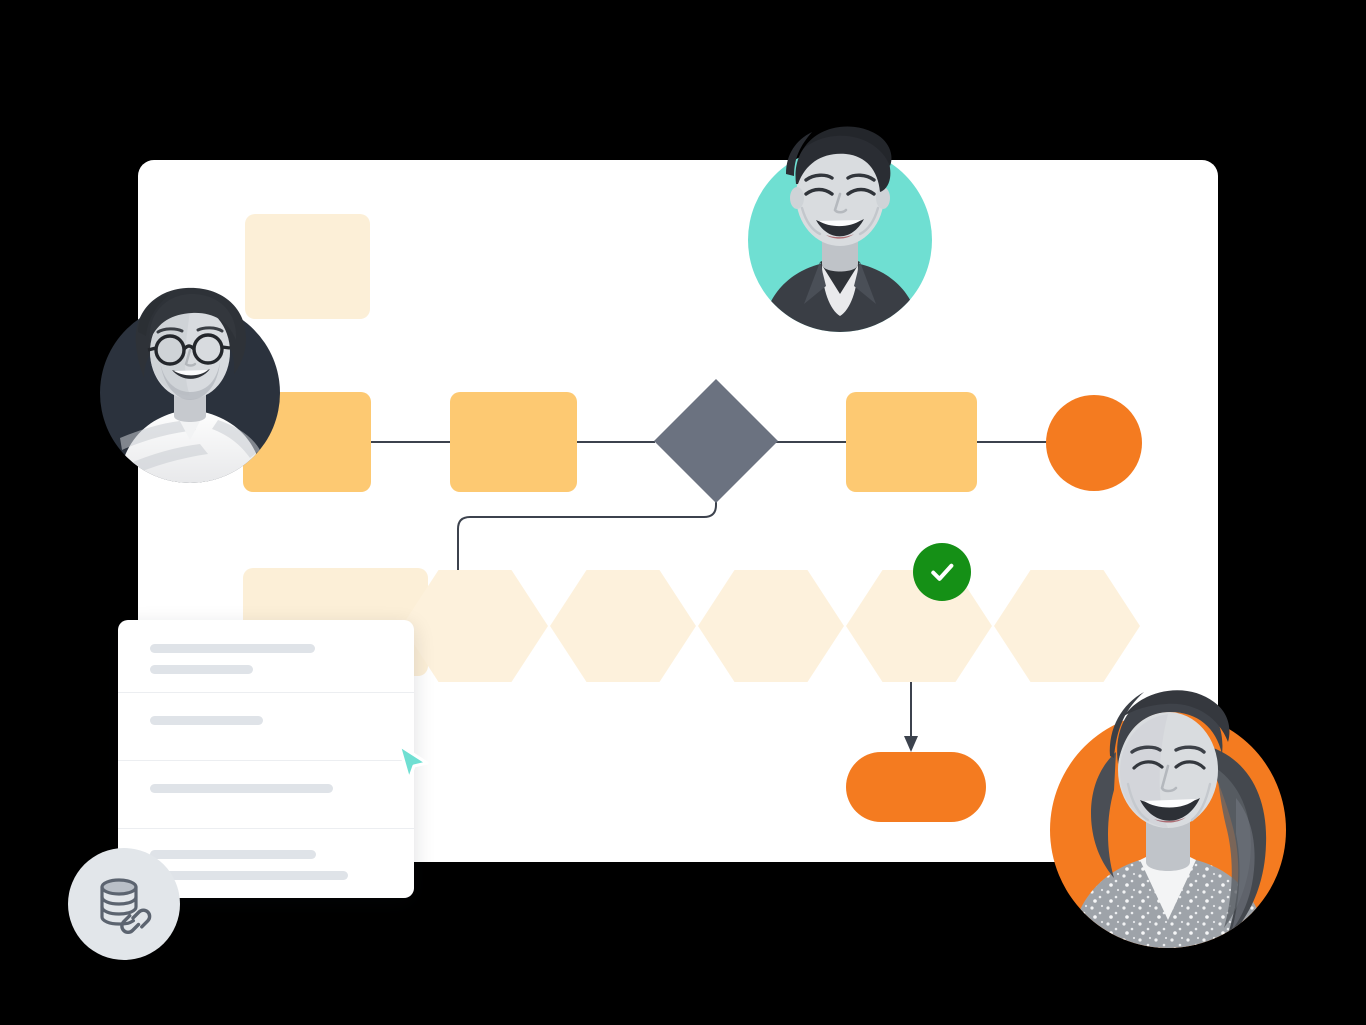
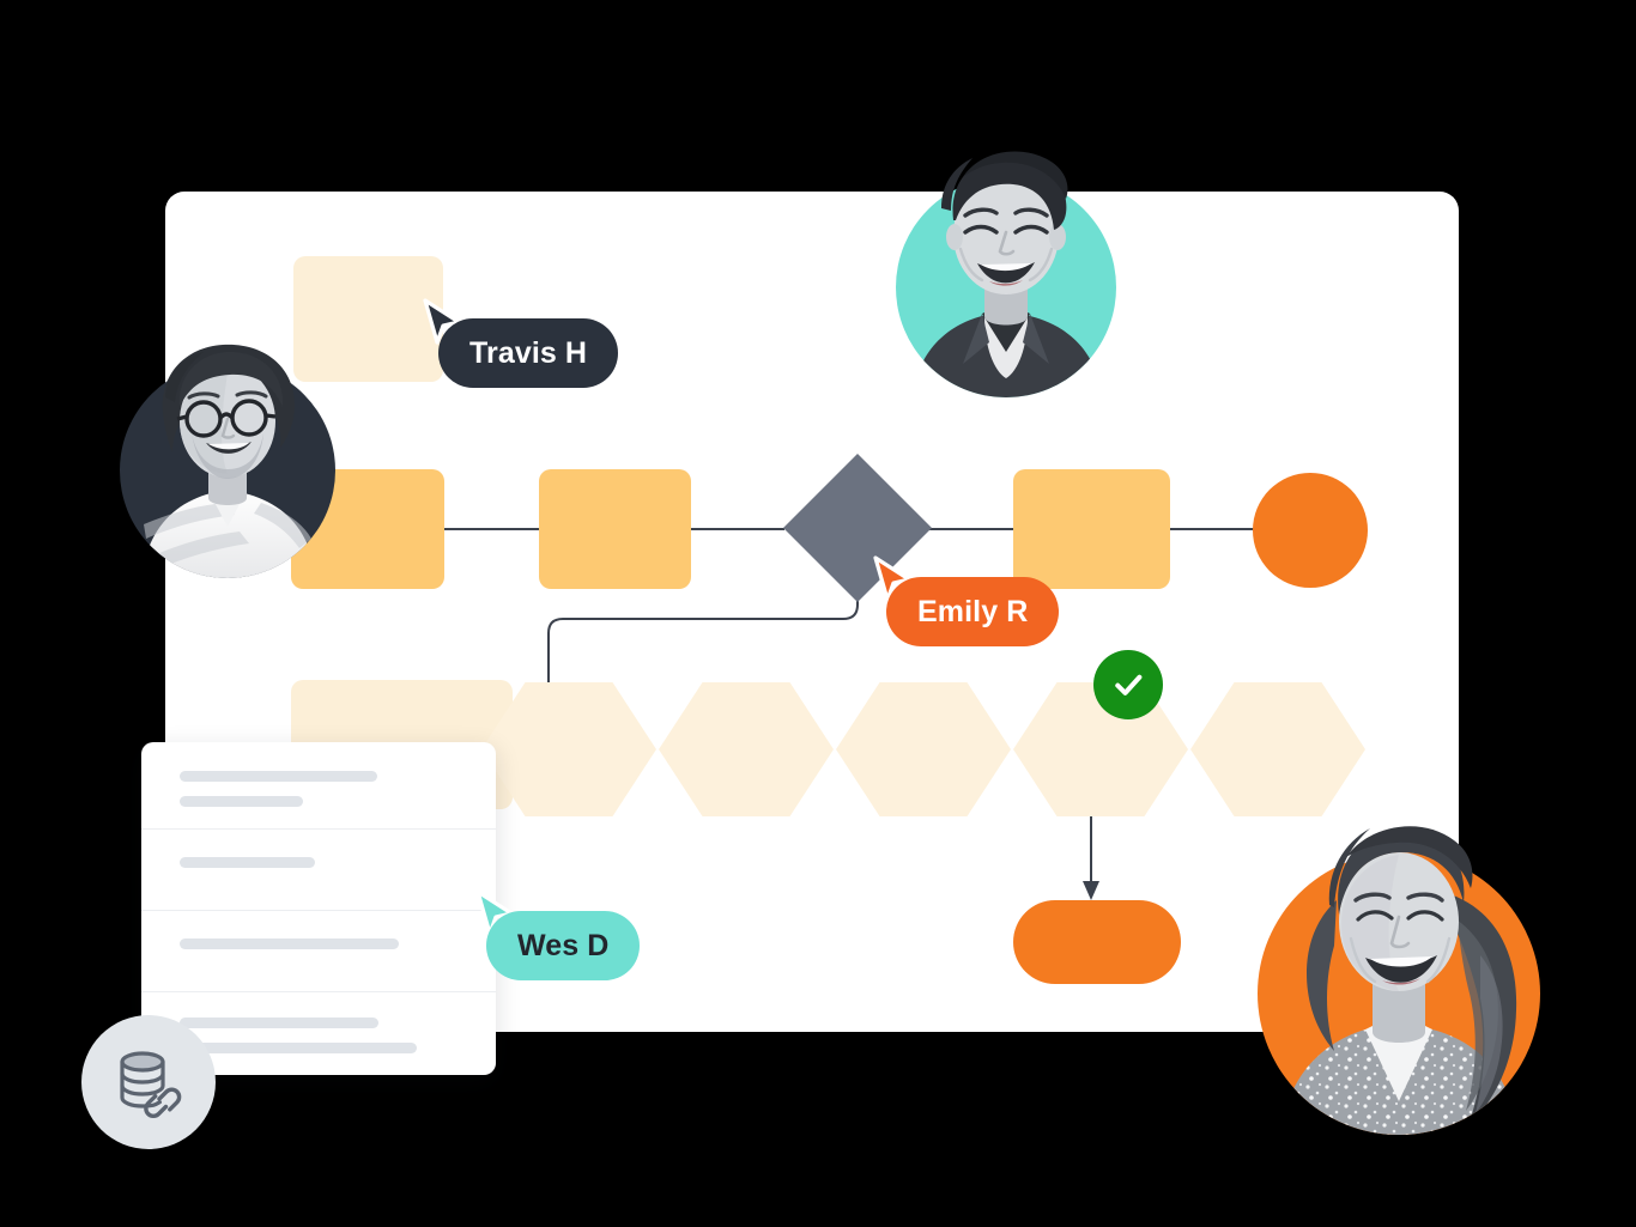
+ Travis H
+ Emily R
+ Wes D
